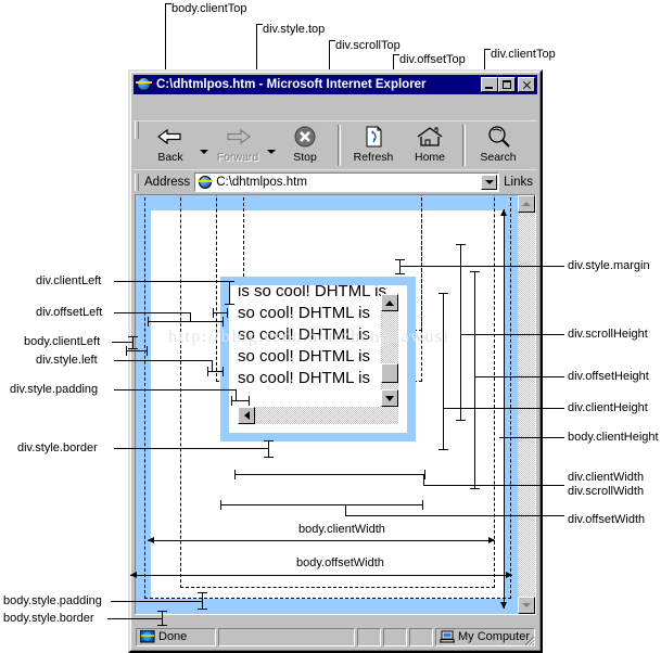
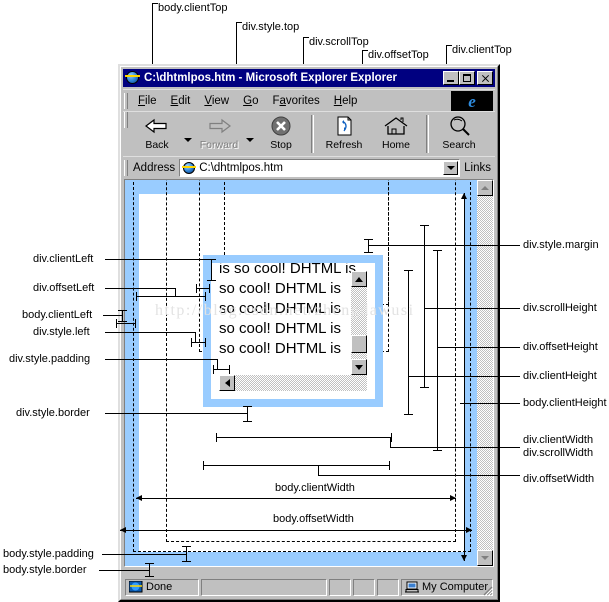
  body.clientTop
  div.style.top
  div.scrollTop
  div.offsetTop
  div.clientTop
- C:\dhtmlpos.htm - Microsoft Internet Explorer
+ C:\dhtmlpos.htm - Microsoft Explorer Explorer
+ File
+ Edit
+ View
+ Go
+ Favorites
+ Help
+ e
  Back
  Forward
  Stop
  Refresh
  Home
  Search
  Address
  C:\dhtmlpos.htm
  Links
  Done
  My Computer
  is so cool! DHTML is so cool! DHTML is so cool! DHTML is so cool! DHTML is so cool! DHTML is
  http://blog.csdn.net/zhengdawusi
  div.clientLeft
  div.offsetLeft
  body.clientLeft
  div.style.left
  div.style.padding
  div.style.border
  body.style.padding
  body.style.border
  div.style.margin
  div.scrollHeight
  div.offsetHeight
  div.clientHeight
  body.clientHeight
  div.clientWidth
  div.scrollWidth
  div.offsetWidth
  body.clientWidth
  body.offsetWidth
